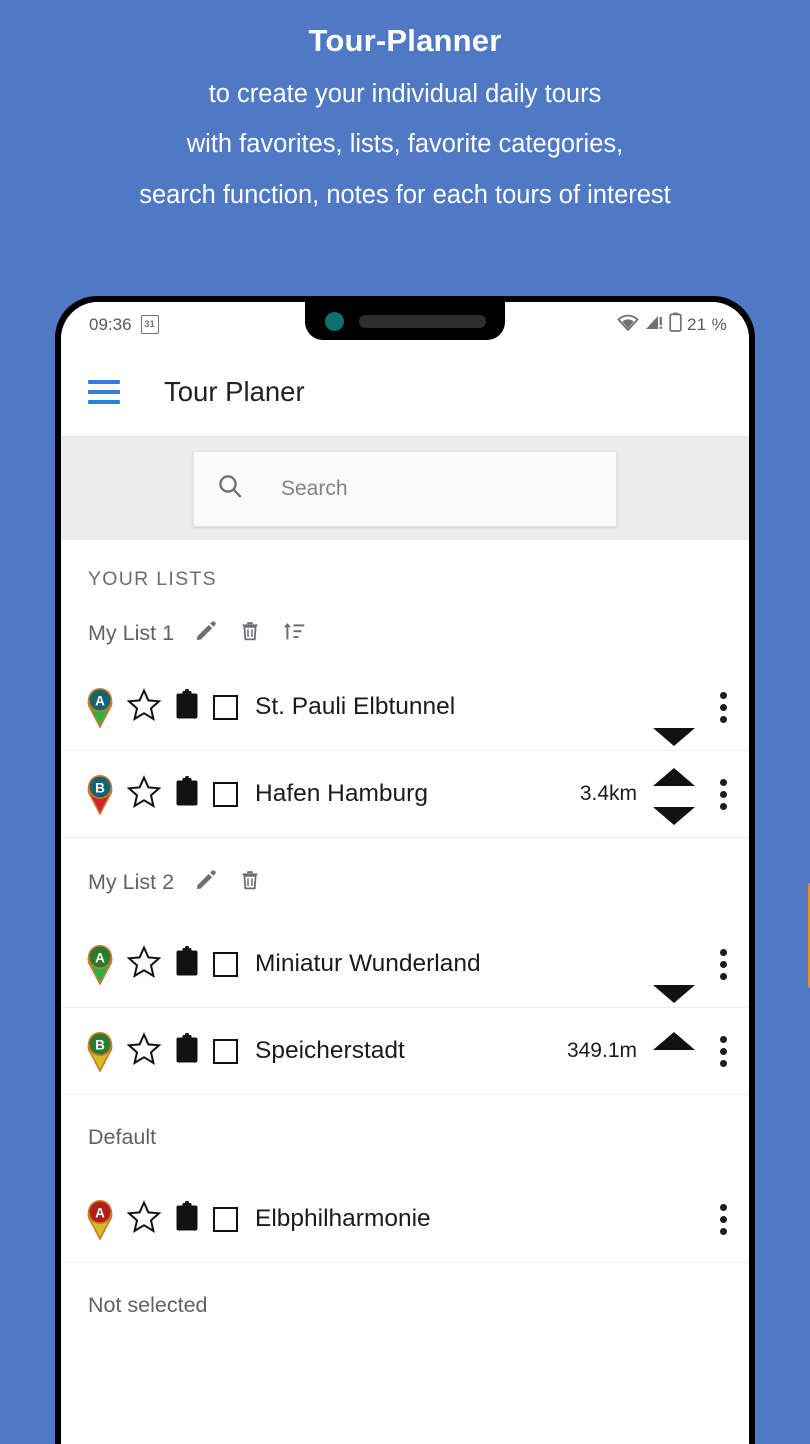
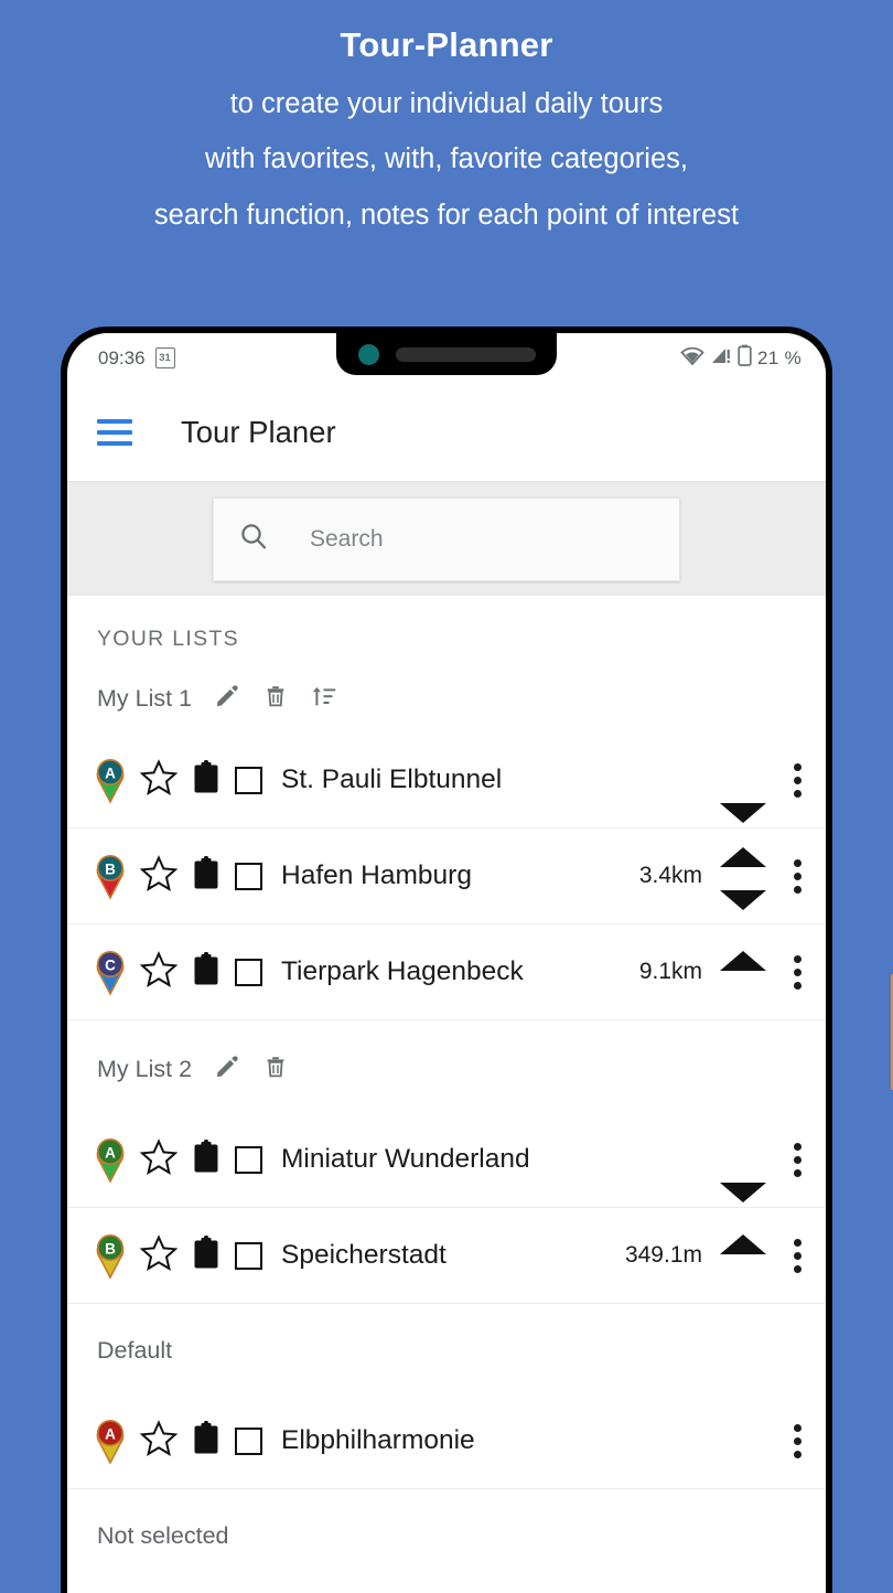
  Tour-Planner
  to create your individual daily tours
- with favorites, lists, favorite categories,
+ with favorites, with, favorite categories,
- search function, notes for each tours of interest
+ search function, notes for each point of interest
  09:36
  31
  21 %
  Tour Planer
  Search
  YOUR LISTS
  My List 1
  A
  St. Pauli Elbtunnel
  B
  Hafen Hamburg
  3.4km
+ C
+ Tierpark Hagenbeck
+ 9.1km
  My List 2
  A
  Miniatur Wunderland
  B
  Speicherstadt
  349.1m
  Default
  A
  Elbphilharmonie
  Not selected
